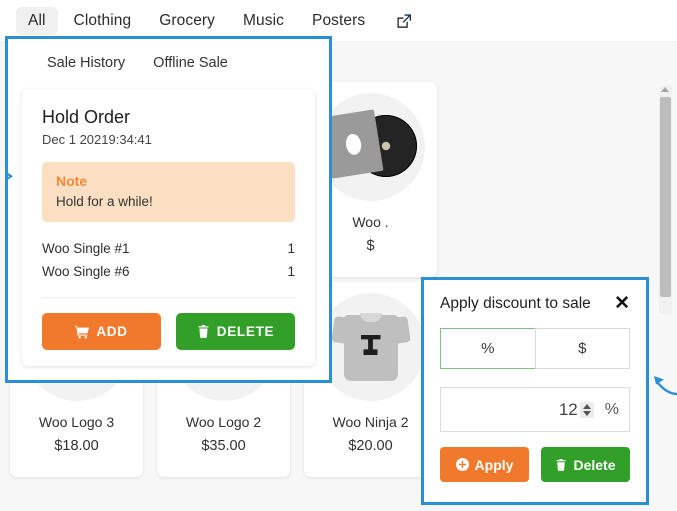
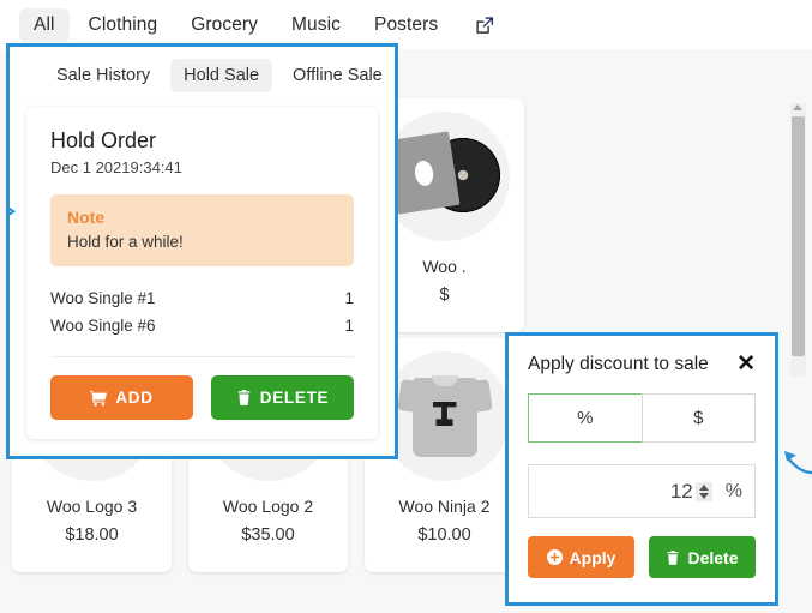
  Woo .
  $
  Woo Logo 3
  $18.00
  Woo Logo 2
  $35.00
  Woo Ninja 2
- $20.00
+ $10.00
  All
  Clothing
  Grocery
  Music
  Posters
  Sale History
+ Hold Sale
  Offline Sale
  Hold Order
  Dec 1 20219:34:41
  Note
  Hold for a while!
  Woo Single #1
  1
  Woo Single #6
  1
  ADD
  DELETE
  Apply discount to sale
  ✕
  %
  $
  12
  %
  Apply
  Delete
